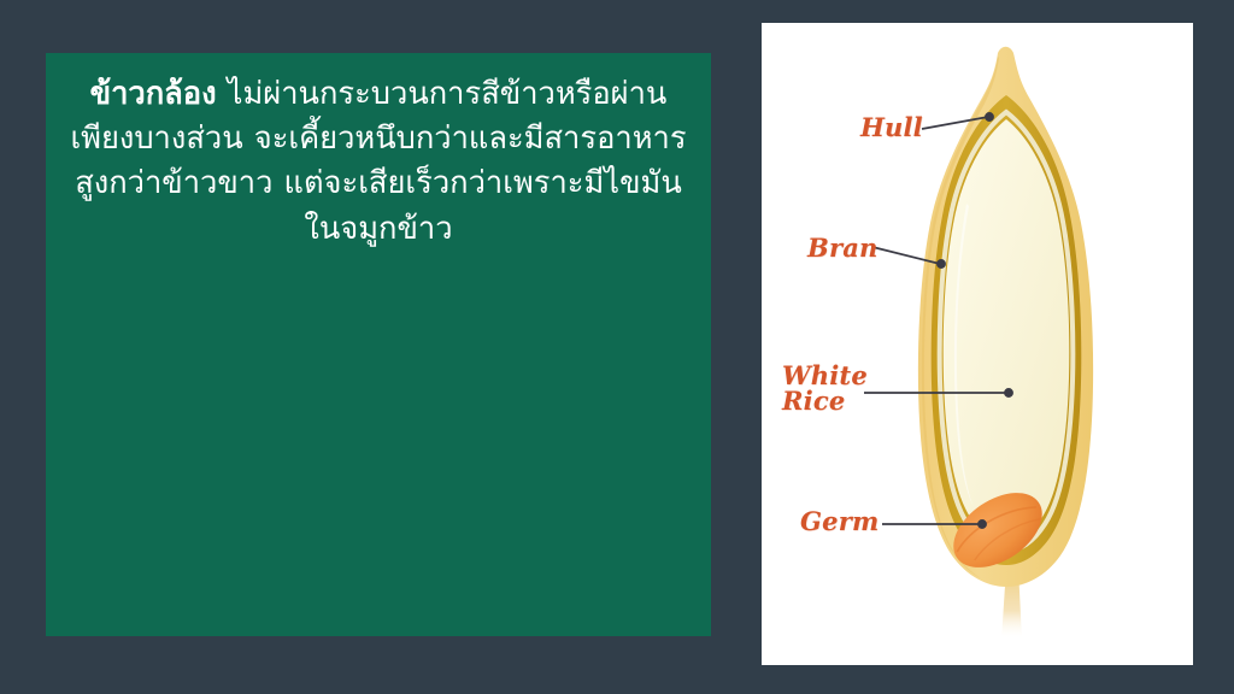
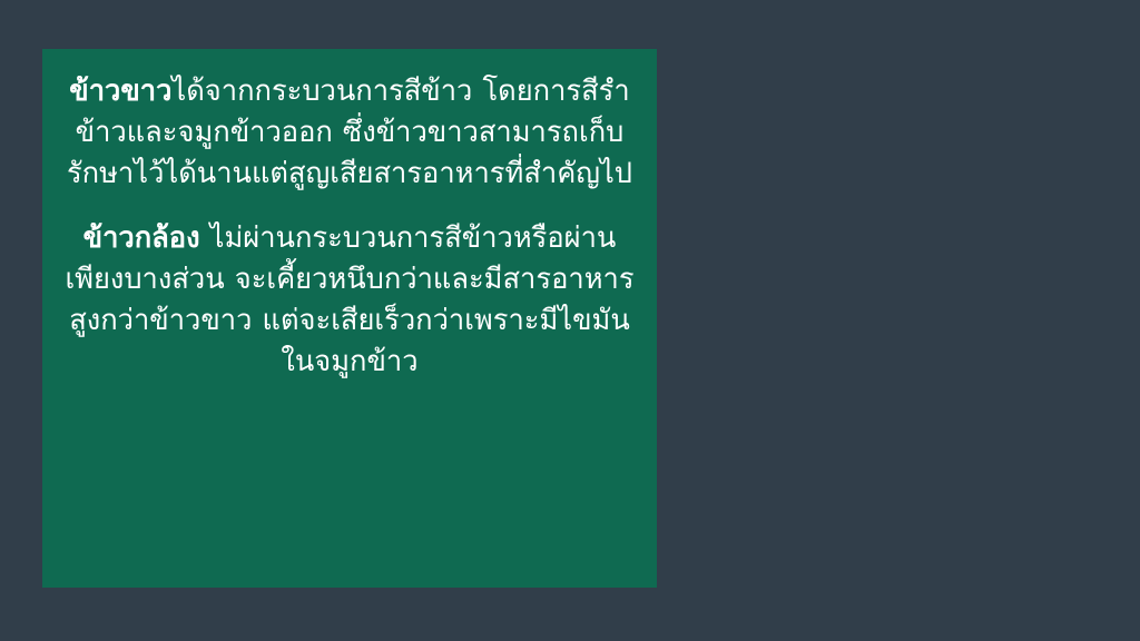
+ ข้าวขาวได้จากกระบวนการสีข้าว โดยการสีรำข้าวและจมูกข้าวออก ซึ่งข้าวขาวสามารถเก็บรักษาไว้ได้นานแต่สูญเสียสารอาหารที่สำคัญไป
  ข้าวกล้อง ไม่ผ่านกระบวนการสีข้าวหรือผ่านเพียงบางส่วน จะเคี้ยวหนึบกว่าและมีสารอาหารสูงกว่าข้าวขาว แต่จะเสียเร็วกว่าเพราะมีไขมันในจมูกข้าว
- Hull
- Bran
- White
- Rice
- Germ
